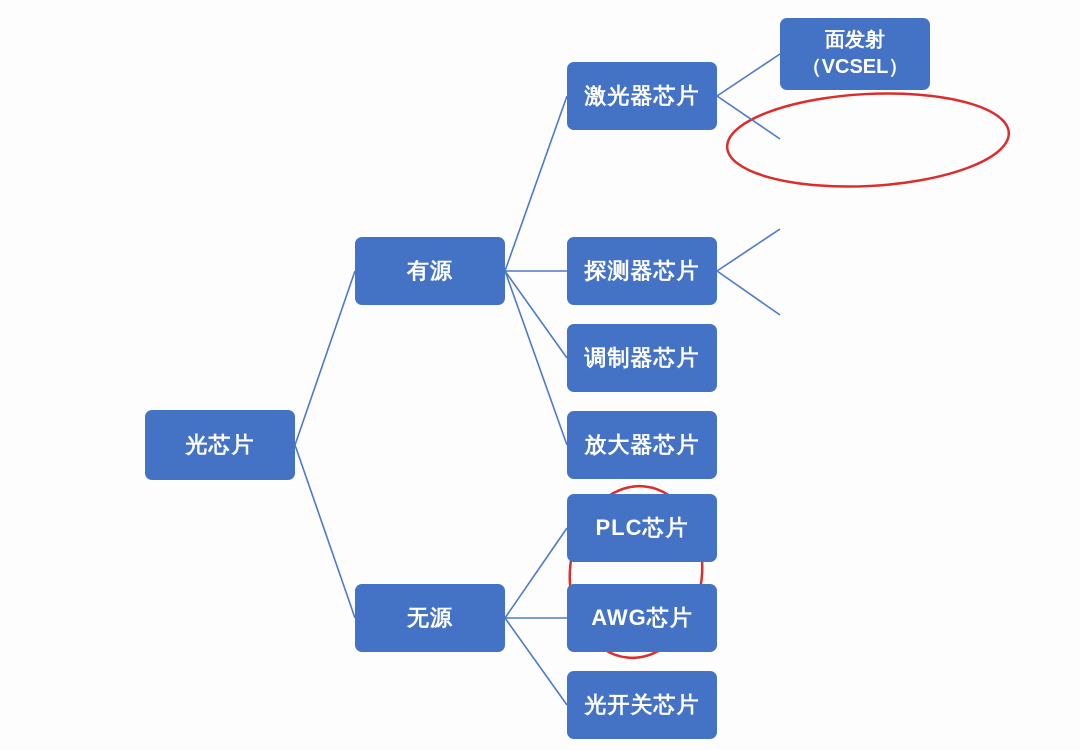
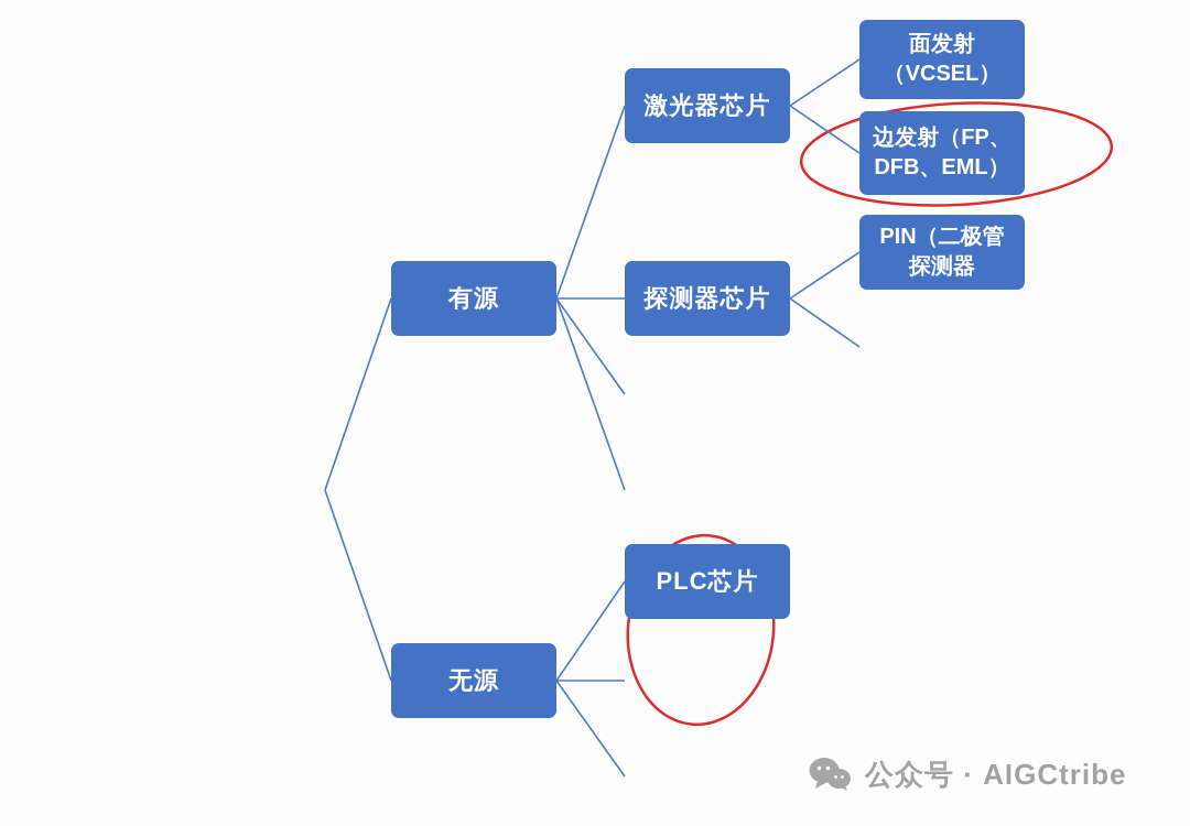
- 光芯片
  有源
  无源
  激光器芯片
  探测器芯片
- 调制器芯片
- 放大器芯片
  PLC芯片
- AWG芯片
- 光开关芯片
  面发射
  （VCSEL）
+ 边发射（FP、
+ DFB、EML）
+ PIN（二极管
+ 探测器
+ 公众号 · AIGCtribe
